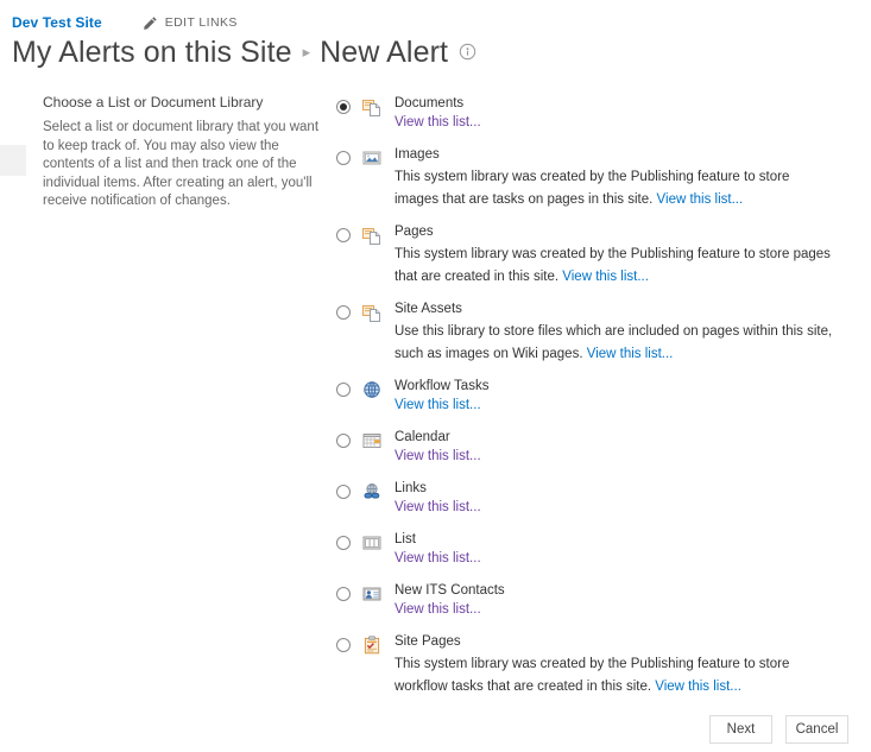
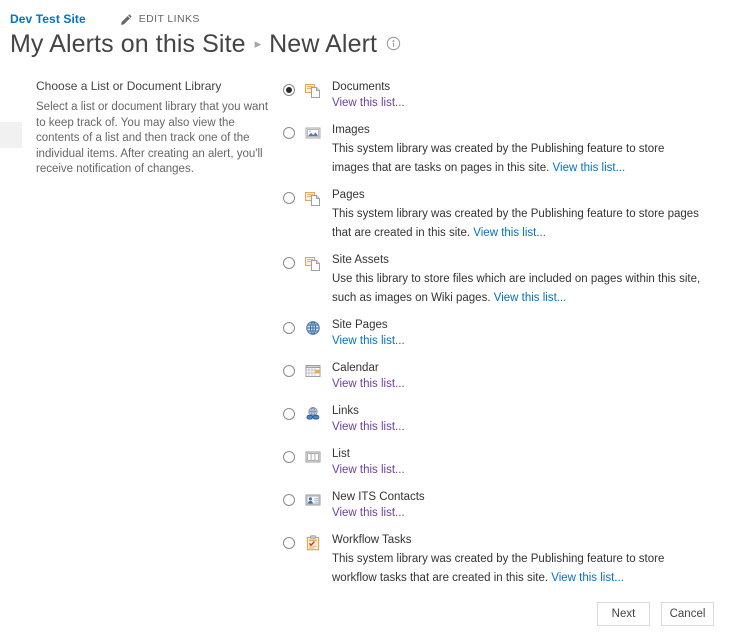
  Dev Test Site
  EDIT LINKS
  My Alerts on this Site
  ▸
  New Alert
  Choose a List or Document Library
  Select a list or document library that you want to keep track of. You may also view the contents of a list and then track one of the individual items. After creating an alert, you'll receive notification of changes.
  Documents
  View this list...
  Images
  This system library was created by the Publishing feature to store images that are tasks on pages in this site. View this list...
  Pages
  This system library was created by the Publishing feature to store pages that are created in this site. View this list...
  Site Assets
  Use this library to store files which are included on pages within this site, such as images on Wiki pages. View this list...
- Workflow Tasks
+ Site Pages
  View this list...
  Calendar
  View this list...
  Links
  View this list...
  List
  View this list...
  New ITS Contacts
  View this list...
- Site Pages
+ Workflow Tasks
  This system library was created by the Publishing feature to store workflow tasks that are created in this site. View this list...
  Next
  Cancel
